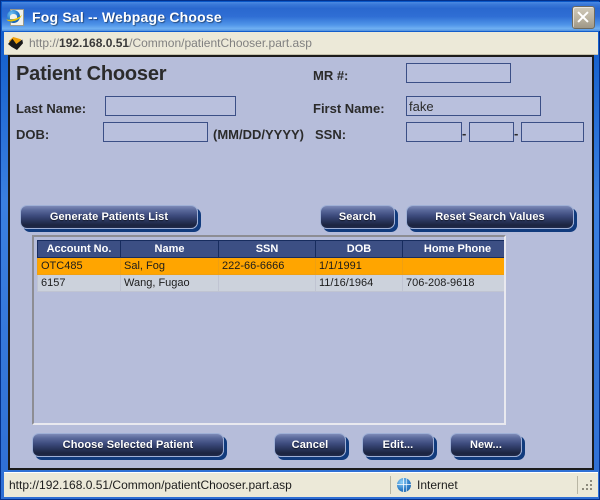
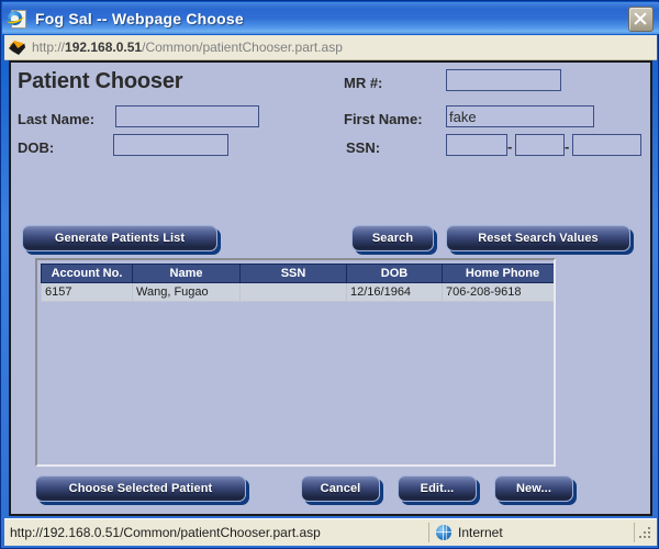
  Fog Sal -- Webpage Choose
  http://192.168.0.51/Common/patientChooser.part.asp
  Patient Chooser
  MR #:
  Last Name:
  First Name:
  fake
  DOB:
- (MM/DD/YYYY)
  SSN:
  -
  -
  Generate Patients List
  Search
  Reset Search Values
  Account No.	Name	SSN	DOB	Home Phone
- OTC485	Sal, Fog	222-66-6666	1/1/1991
- 6157	Wang, Fugao		11/16/1964	706-208-9618
+ 6157	Wang, Fugao		12/16/1964	706-208-9618
  Choose Selected Patient
  Cancel
  Edit...
  New...
  http://192.168.0.51/Common/patientChooser.part.asp
  Internet
